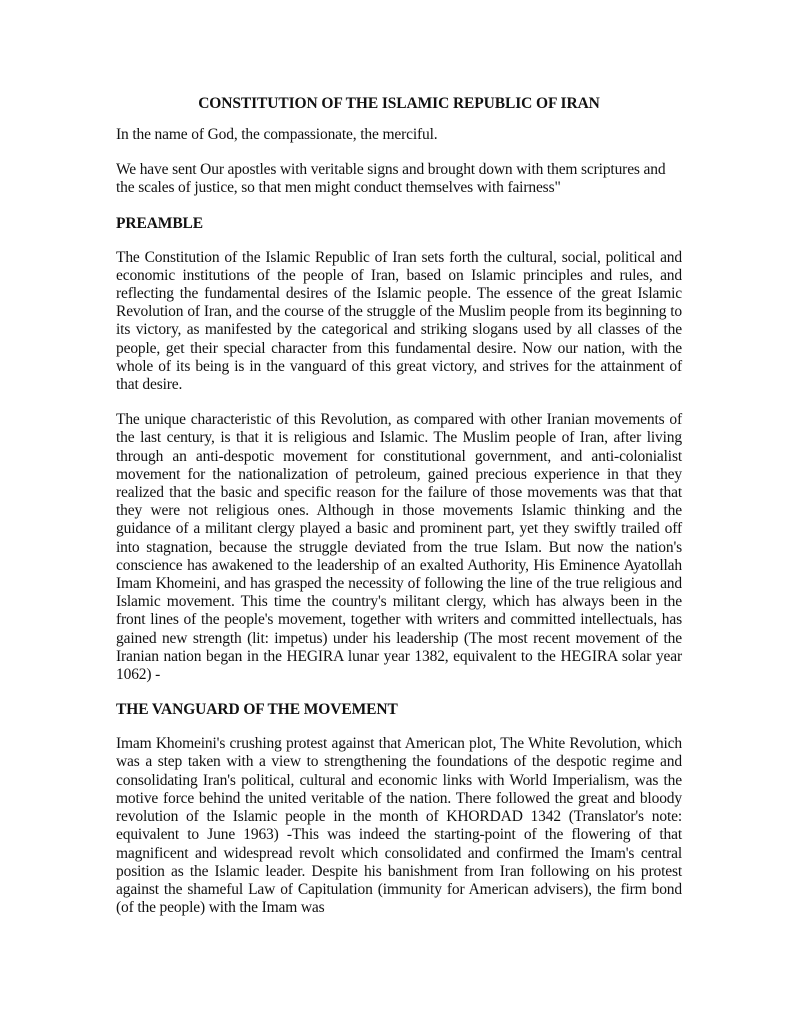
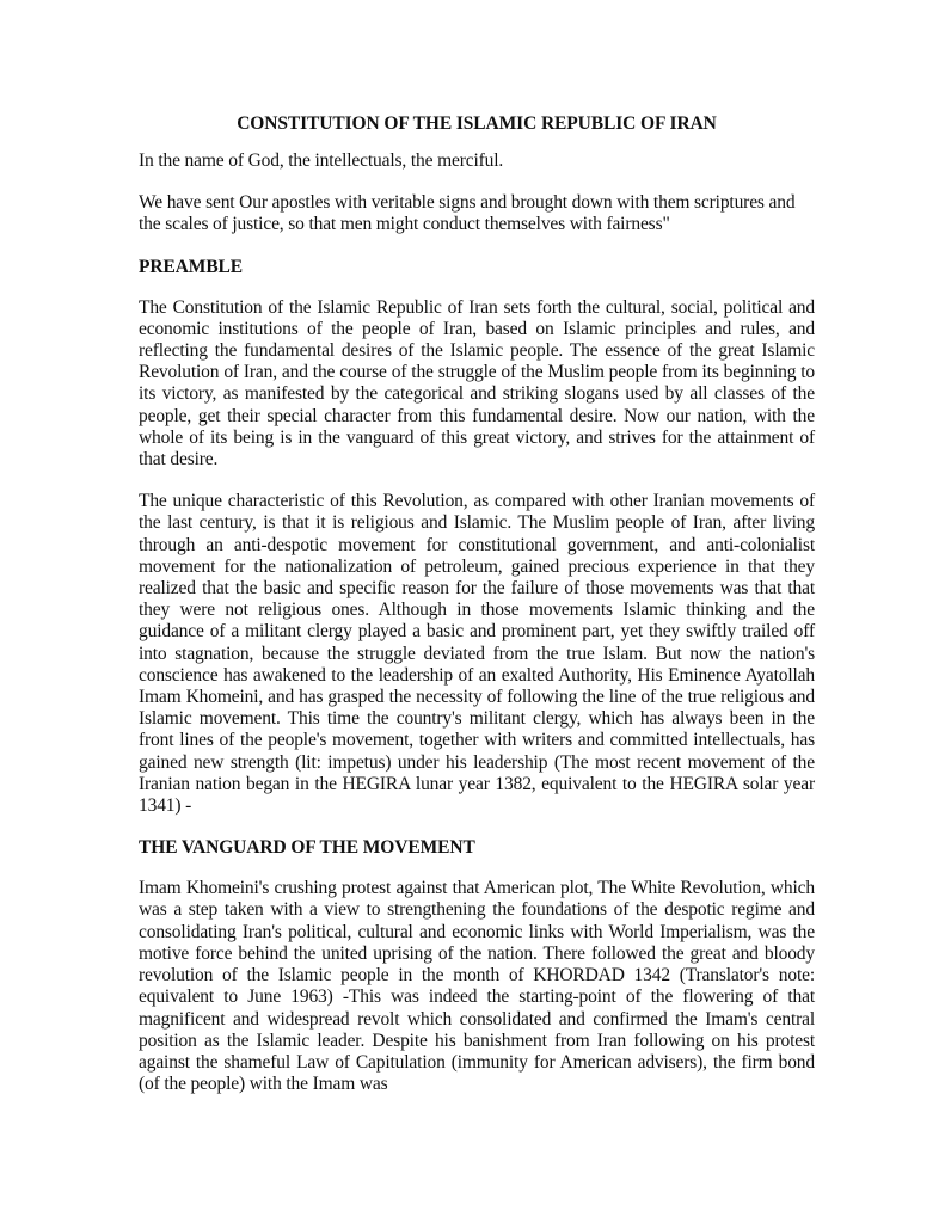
  CONSTITUTION OF THE ISLAMIC REPUBLIC OF IRAN
- In the name of God, the compassionate, the merciful.
+ In the name of God, the intellectuals, the merciful.
  We have sent Our apostles with veritable signs and brought down with them scriptures and the scales of justice, so that men might conduct themselves with fairness"
  PREAMBLE
  The Constitution of the Islamic Republic of Iran sets forth the cultural, social, political and economic institutions of the people of Iran, based on Islamic principles and rules, and reflecting the fundamental desires of the Islamic people. The essence of the great Islamic Revolution of Iran, and the course of the struggle of the Muslim people from its beginning to its victory, as manifested by the categorical and striking slogans used by all classes of the people, get their special character from this fundamental desire. Now our nation, with the whole of its being is in the vanguard of this great victory, and strives for the attainment of that desire.
- The unique characteristic of this Revolution, as compared with other Iranian movements of the last century, is that it is religious and Islamic. The Muslim people of Iran, after living through an anti-despotic movement for constitutional government, and anti-colonialist movement for the nationalization of petroleum, gained precious experience in that they realized that the basic and specific reason for the failure of those movements was that that they were not religious ones. Although in those movements Islamic thinking and the guidance of a militant clergy played a basic and prominent part, yet they swiftly trailed off into stagnation, because the struggle deviated from the true Islam. But now the nation's conscience has awakened to the leadership of an exalted Authority, His Eminence Ayatollah Imam Khomeini, and has grasped the necessity of following the line of the true religious and Islamic movement. This time the country's militant clergy, which has always been in the front lines of the people's movement, together with writers and committed intellectuals, has gained new strength (lit: impetus) under his leadership (The most recent movement of the Iranian nation began in the HEGIRA lunar year 1382, equivalent to the HEGIRA solar year 1062) -
+ The unique characteristic of this Revolution, as compared with other Iranian movements of the last century, is that it is religious and Islamic. The Muslim people of Iran, after living through an anti-despotic movement for constitutional government, and anti-colonialist movement for the nationalization of petroleum, gained precious experience in that they realized that the basic and specific reason for the failure of those movements was that that they were not religious ones. Although in those movements Islamic thinking and the guidance of a militant clergy played a basic and prominent part, yet they swiftly trailed off into stagnation, because the struggle deviated from the true Islam. But now the nation's conscience has awakened to the leadership of an exalted Authority, His Eminence Ayatollah Imam Khomeini, and has grasped the necessity of following the line of the true religious and Islamic movement. This time the country's militant clergy, which has always been in the front lines of the people's movement, together with writers and committed intellectuals, has gained new strength (lit: impetus) under his leadership (The most recent movement of the Iranian nation began in the HEGIRA lunar year 1382, equivalent to the HEGIRA solar year 1341) -
  THE VANGUARD OF THE MOVEMENT
- Imam Khomeini's crushing protest against that American plot, The White Revolution, which was a step taken with a view to strengthening the foundations of the despotic regime and consolidating Iran's political, cultural and economic links with World Imperialism, was the motive force behind the united veritable of the nation. There followed the great and bloody revolution of the Islamic people in the month of KHORDAD 1342 (Translator's note: equivalent to June 1963) -This was indeed the starting-point of the flowering of that magnificent and widespread revolt which consolidated and confirmed the Imam's central position as the Islamic leader. Despite his banishment from Iran following on his protest against the shameful Law of Capitulation (immunity for American advisers), the firm bond (of the people) with the Imam was
+ Imam Khomeini's crushing protest against that American plot, The White Revolution, which was a step taken with a view to strengthening the foundations of the despotic regime and consolidating Iran's political, cultural and economic links with World Imperialism, was the motive force behind the united uprising of the nation. There followed the great and bloody revolution of the Islamic people in the month of KHORDAD 1342 (Translator's note: equivalent to June 1963) -This was indeed the starting-point of the flowering of that magnificent and widespread revolt which consolidated and confirmed the Imam's central position as the Islamic leader. Despite his banishment from Iran following on his protest against the shameful Law of Capitulation (immunity for American advisers), the firm bond (of the people) with the Imam was
